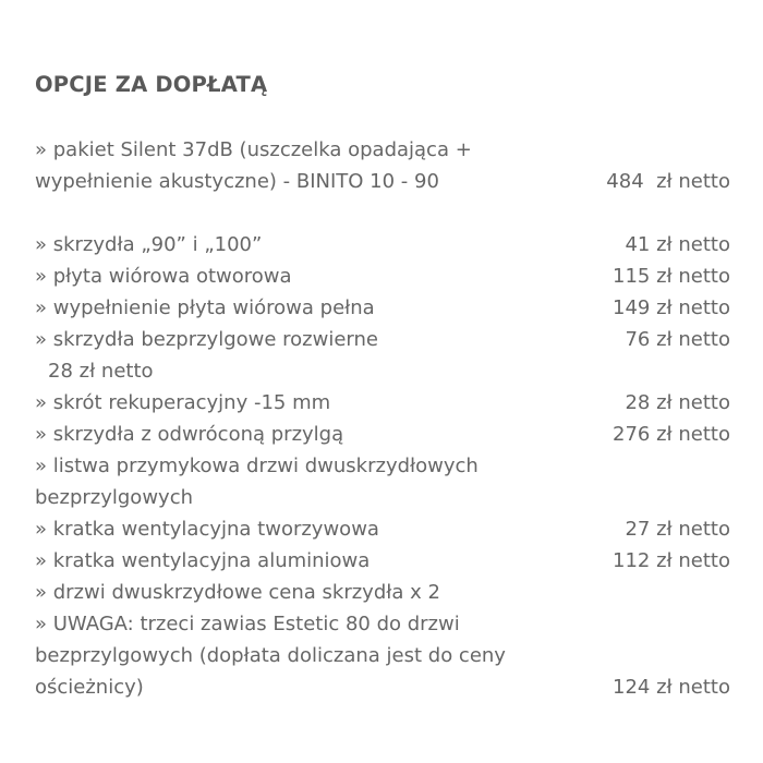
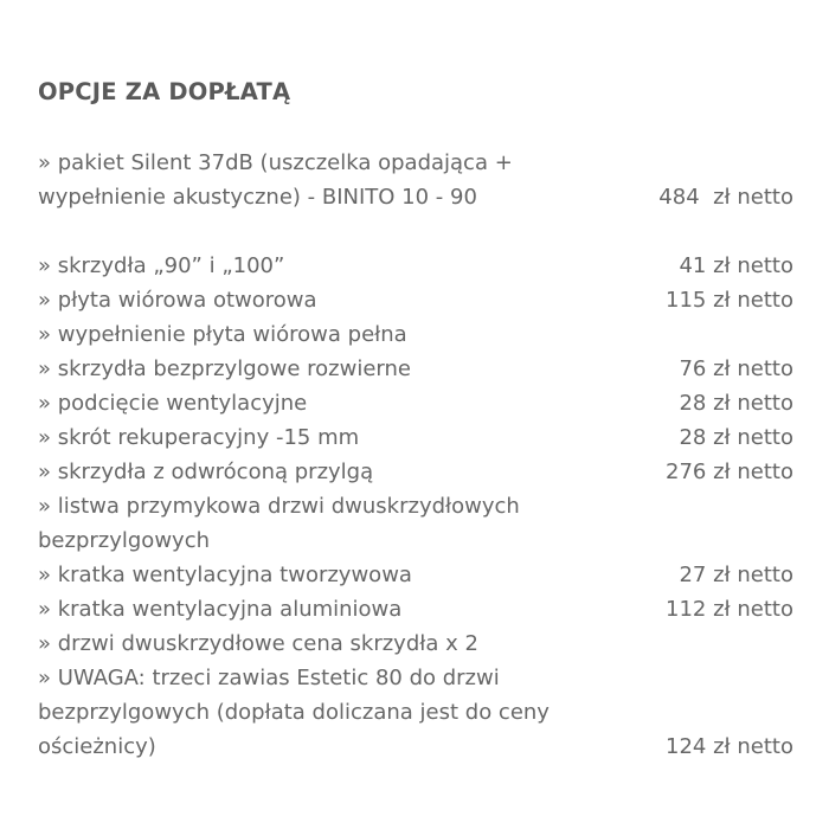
  OPCJE ZA DOPŁATĄ
  » pakiet Silent 37dB (uszczelka opadająca +
  wypełnienie akustyczne) - BINITO 10 - 90
  484 zł netto
  » skrzydła „90” i „100”
  41 zł netto
  » płyta wiórowa otworowa
  115 zł netto
  » wypełnienie płyta wiórowa pełna
- 149 zł netto
  » skrzydła bezprzylgowe rozwierne
  76 zł netto
+ » podcięcie wentylacyjne
  28 zł netto
  » skrót rekuperacyjny -15 mm
  28 zł netto
  » skrzydła z odwróconą przylgą
  276 zł netto
  » listwa przymykowa drzwi dwuskrzydłowych
  bezprzylgowych
  » kratka wentylacyjna tworzywowa
  27 zł netto
  » kratka wentylacyjna aluminiowa
  112 zł netto
  » drzwi dwuskrzydłowe cena skrzydła x 2
  » UWAGA: trzeci zawias Estetic 80 do drzwi
  bezprzylgowych (dopłata doliczana jest do ceny
  ościeżnicy)
  124 zł netto
